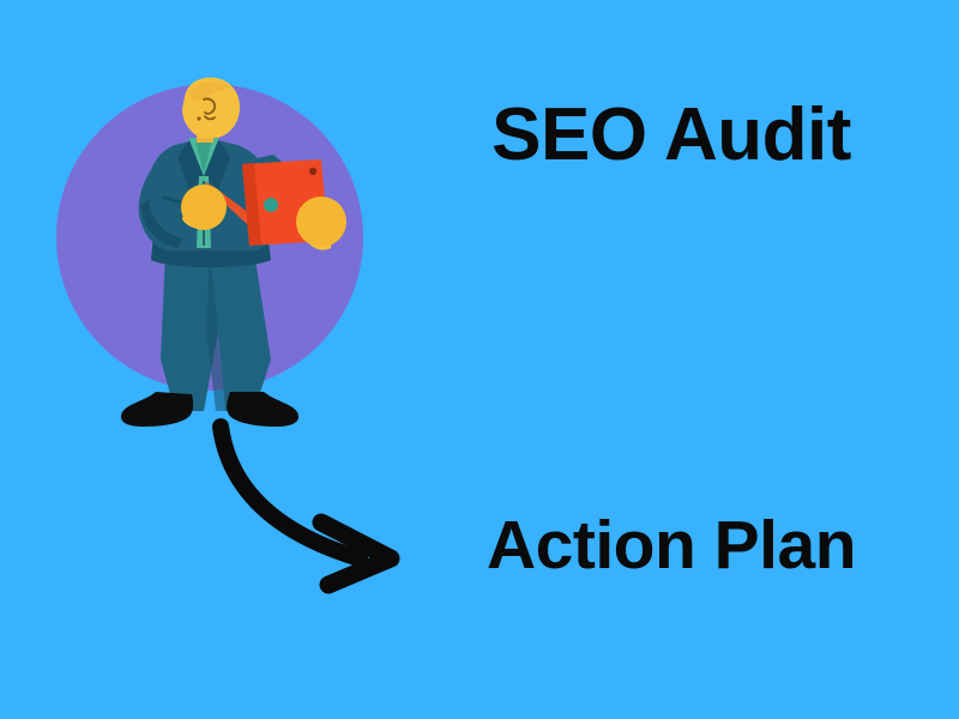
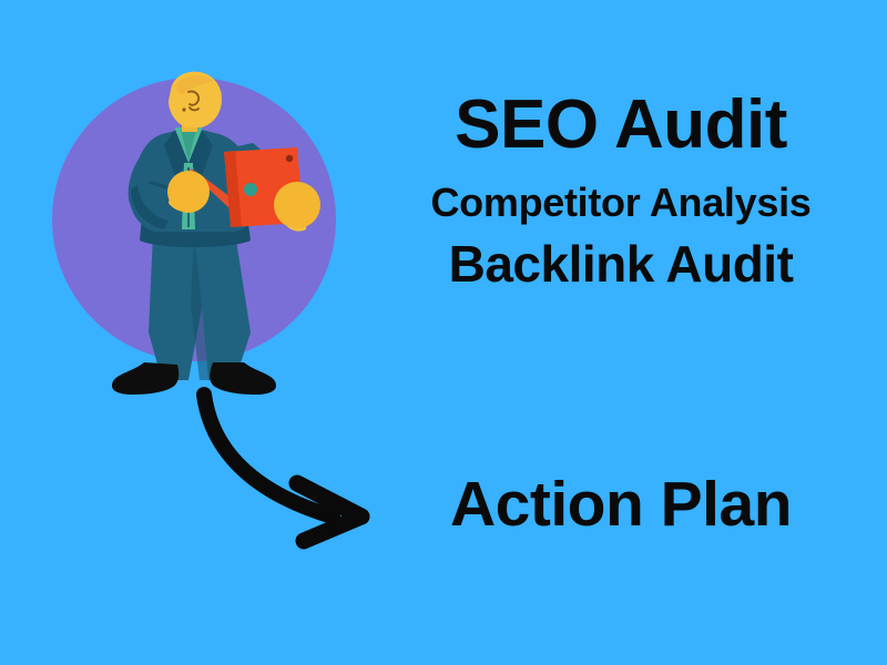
  SEO Audit
+ Competitor Analysis
+ Backlink Audit
  Action Plan
